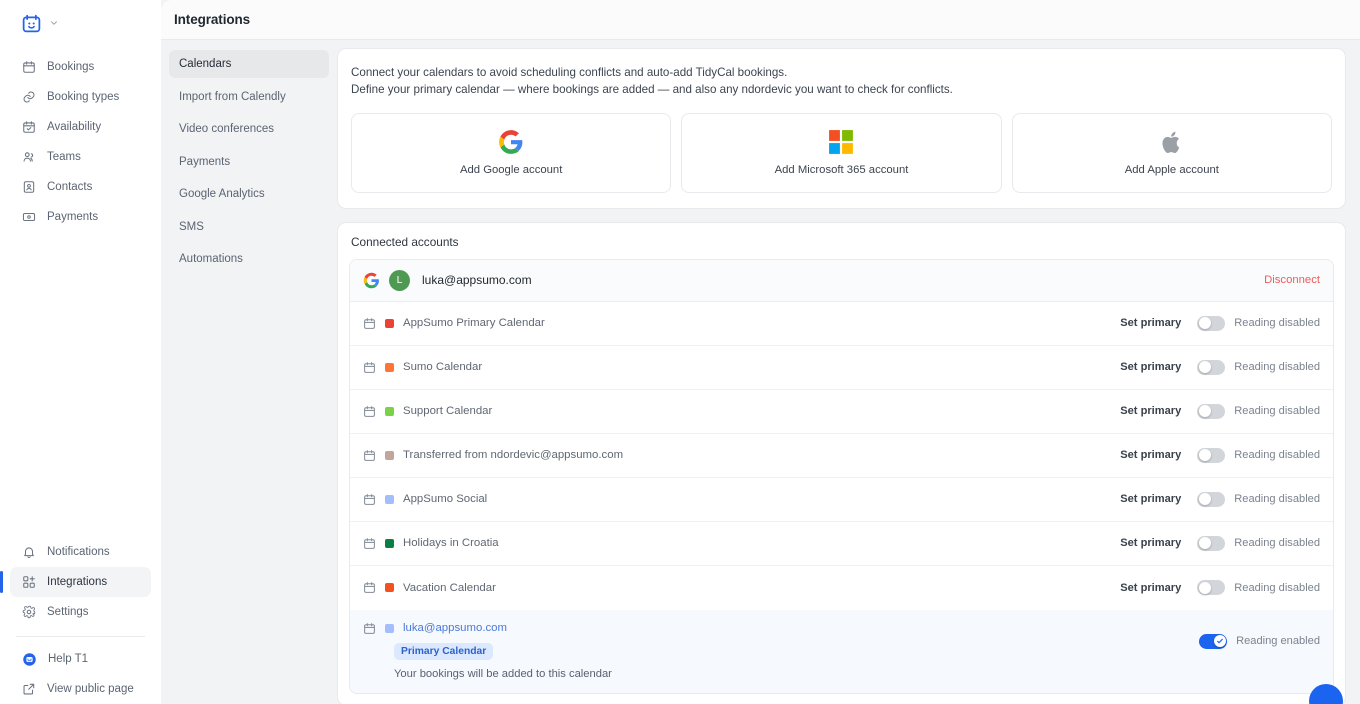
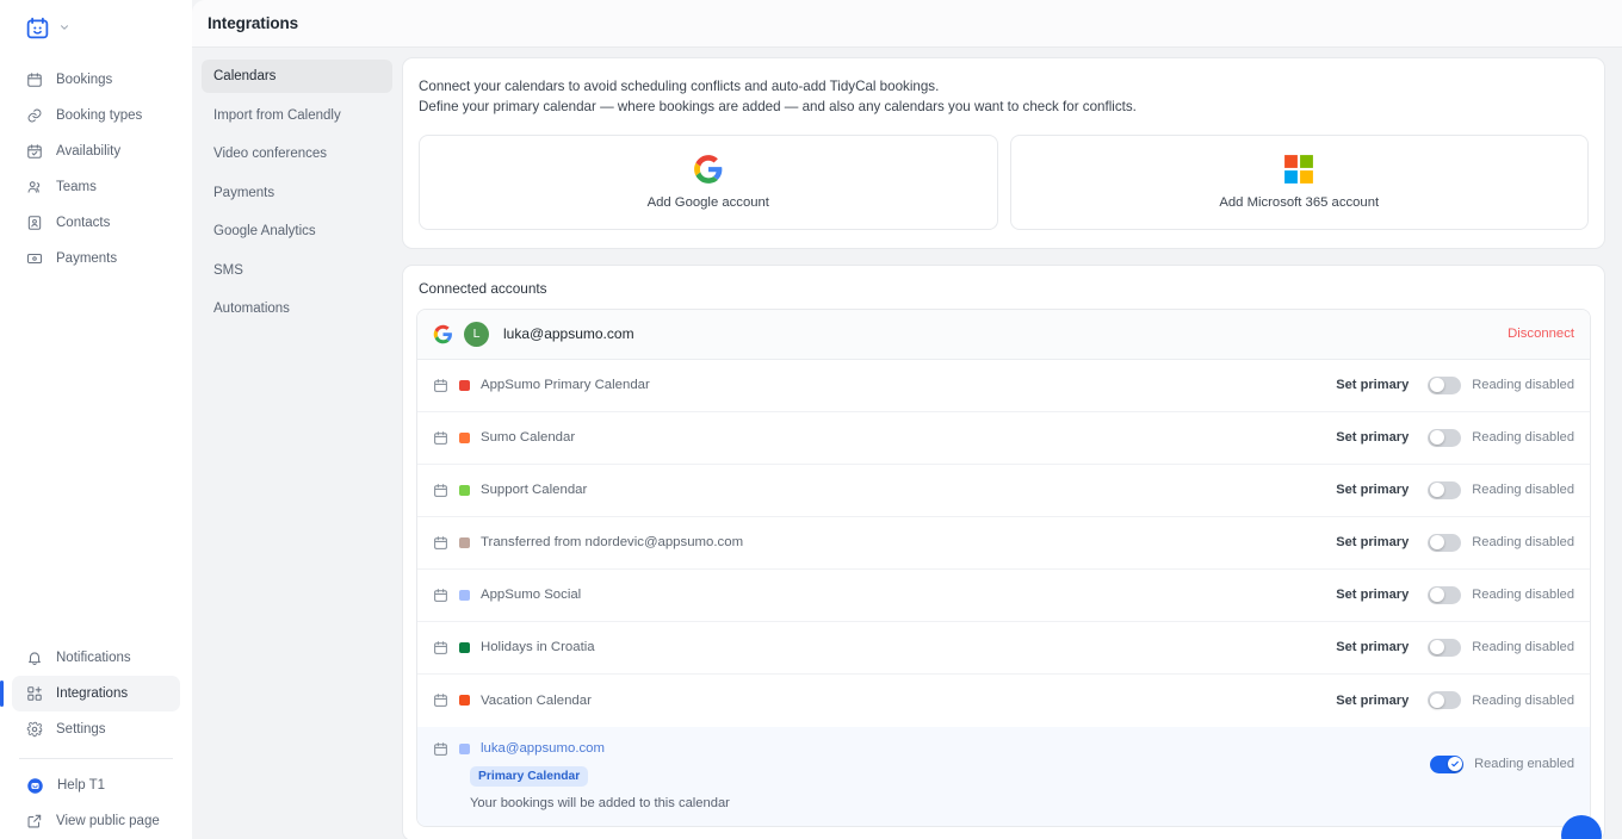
  Bookings
  Booking types
  Availability
  Teams
  Contacts
  Payments
  Notifications
  Integrations
  Settings
  Help T1
  View public page
  Integrations
  Calendars
  Import from Calendly
  Video conferences
  Payments
  Google Analytics
  SMS
  Automations
  Connect your calendars to avoid scheduling conflicts and auto-add TidyCal bookings.
- Define your primary calendar — where bookings are added — and also any ndordevic you want to check for conflicts.
+ Define your primary calendar — where bookings are added — and also any calendars you want to check for conflicts.
  Add Google account
  Add Microsoft 365 account
- Add Apple account
  Connected accounts
  L
  luka@appsumo.com
  Disconnect
  AppSumo Primary Calendar
  Set primary
  Reading disabled
  Sumo Calendar
  Set primary
  Reading disabled
  Support Calendar
  Set primary
  Reading disabled
  Transferred from ndordevic@appsumo.com
  Set primary
  Reading disabled
  AppSumo Social
  Set primary
  Reading disabled
  Holidays in Croatia
  Set primary
  Reading disabled
  Vacation Calendar
  Set primary
  Reading disabled
  luka@appsumo.com
  Primary Calendar
  Your bookings will be added to this calendar
  Reading enabled
